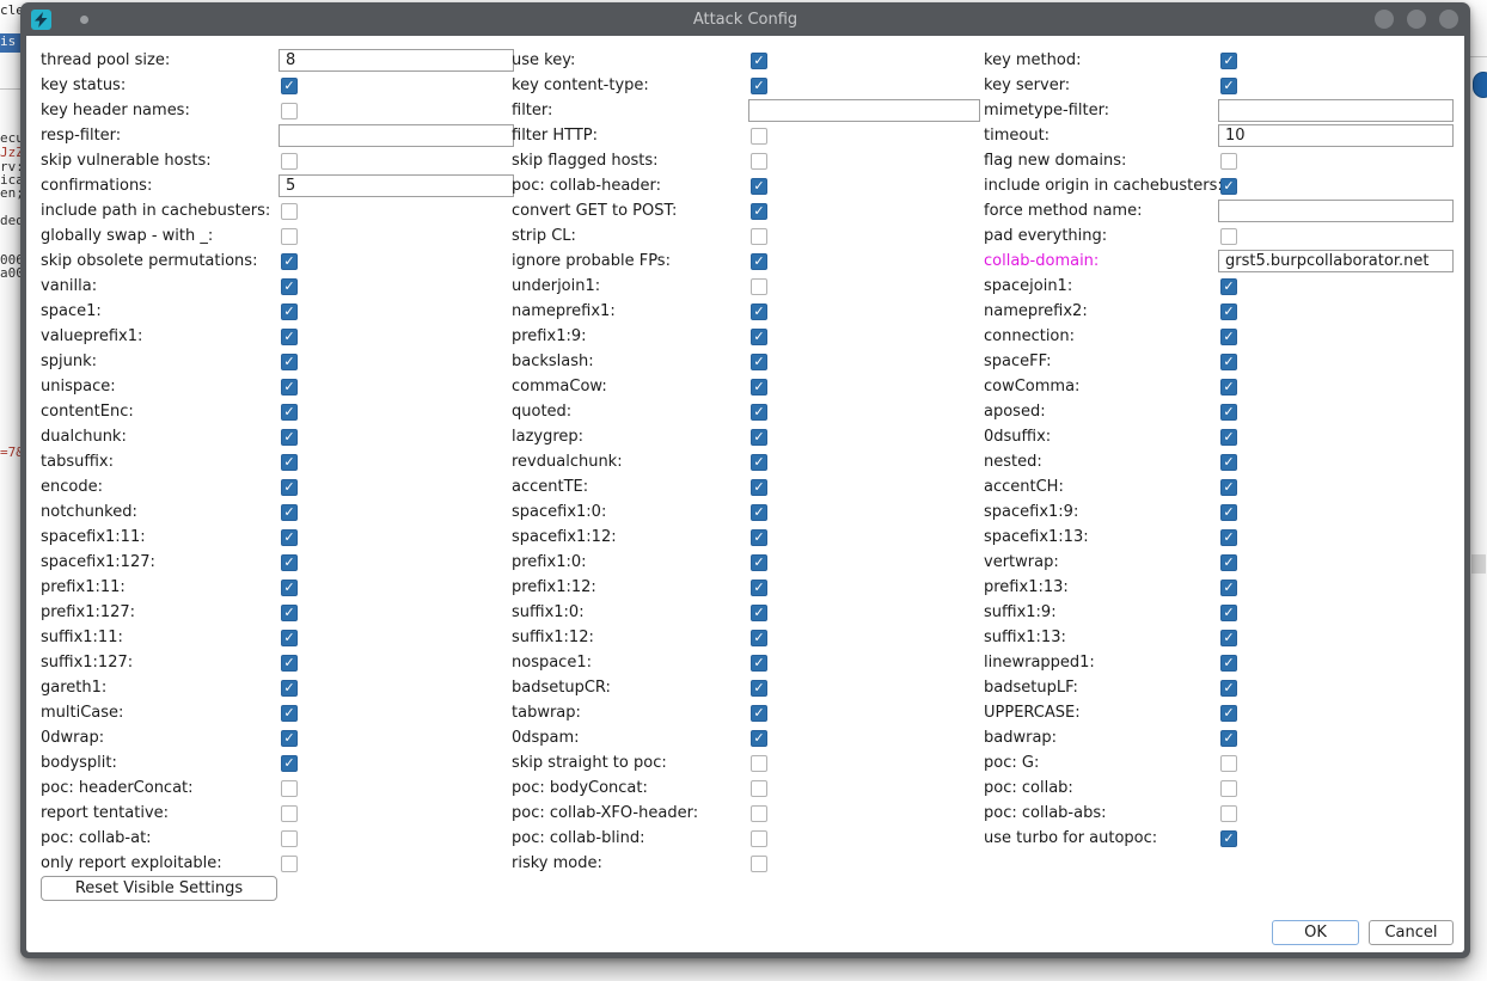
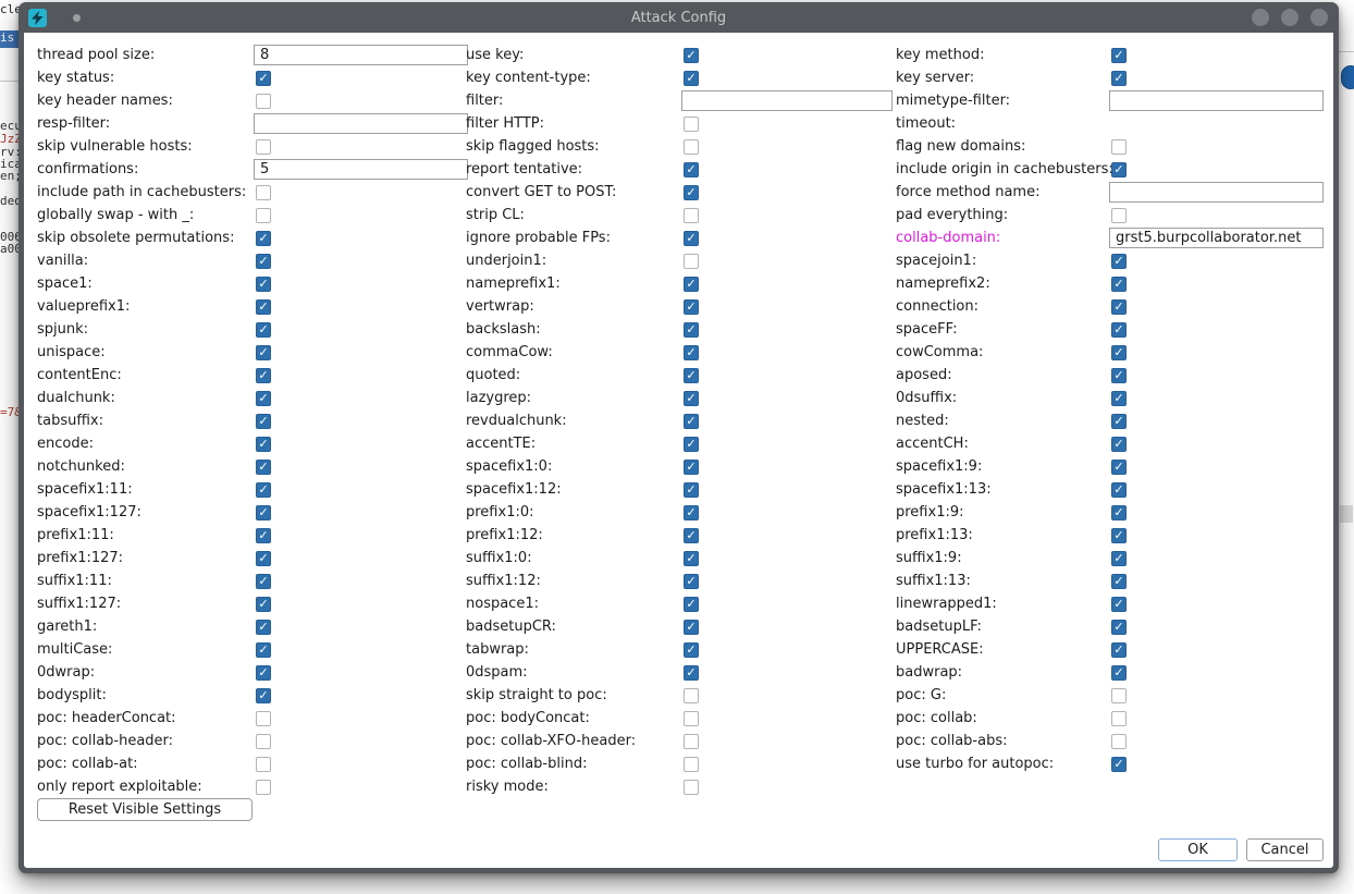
  Attack Config
  thread pool size:
  8
  key status:
  ✓
  key header names:
  resp-filter:
  skip vulnerable hosts:
  confirmations:
  5
  include path in cachebusters:
  globally swap - with _:
  skip obsolete permutations:
  ✓
  vanilla:
  ✓
  space1:
  ✓
  valueprefix1:
  ✓
  spjunk:
  ✓
  unispace:
  ✓
  contentEnc:
  ✓
  dualchunk:
  ✓
  tabsuffix:
  ✓
  encode:
  ✓
  notchunked:
  ✓
  spacefix1:11:
  ✓
  spacefix1:127:
  ✓
  prefix1:11:
  ✓
  prefix1:127:
  ✓
  suffix1:11:
  ✓
  suffix1:127:
  ✓
  gareth1:
  ✓
  multiCase:
  ✓
  0dwrap:
  ✓
  bodysplit:
  ✓
  poc: headerConcat:
- report tentative:
+ poc: collab-header:
  poc: collab-at:
  only report exploitable:
  use key:
  ✓
  key content-type:
  ✓
  filter:
  filter HTTP:
  skip flagged hosts:
- poc: collab-header:
+ report tentative:
  ✓
  convert GET to POST:
  ✓
  strip CL:
  ignore probable FPs:
  ✓
  underjoin1:
  nameprefix1:
  ✓
- prefix1:9:
+ vertwrap:
  ✓
  backslash:
  ✓
  commaCow:
  ✓
  quoted:
  ✓
  lazygrep:
  ✓
  revdualchunk:
  ✓
  accentTE:
  ✓
  spacefix1:0:
  ✓
  spacefix1:12:
  ✓
  prefix1:0:
  ✓
  prefix1:12:
  ✓
  suffix1:0:
  ✓
  suffix1:12:
  ✓
  nospace1:
  ✓
  badsetupCR:
  ✓
  tabwrap:
  ✓
  0dspam:
  ✓
  skip straight to poc:
  poc: bodyConcat:
  poc: collab-XFO-header:
  poc: collab-blind:
  risky mode:
  key method:
  ✓
  key server:
  ✓
  mimetype-filter:
  timeout:
- 10
  flag new domains:
  include origin in cachebusters
  ✓
  force method name:
  pad everything:
  collab-domain:
  grst5.burpcollaborator.net
  spacejoin1:
  ✓
  nameprefix2:
  ✓
  connection:
  ✓
  spaceFF:
  ✓
  cowComma:
  ✓
  aposed:
  ✓
  0dsuffix:
  ✓
  nested:
  ✓
  accentCH:
  ✓
  spacefix1:9:
  ✓
  spacefix1:13:
  ✓
- vertwrap:
+ prefix1:9:
  ✓
  prefix1:13:
  ✓
  suffix1:9:
  ✓
  suffix1:13:
  ✓
  linewrapped1:
  ✓
  badsetupLF:
  ✓
  UPPERCASE:
  ✓
  badwrap:
  ✓
  poc: G:
  poc: collab:
  poc: collab-abs:
  use turbo for autopoc:
  ✓
  Reset Visible Settings
  OK
  Cancel
